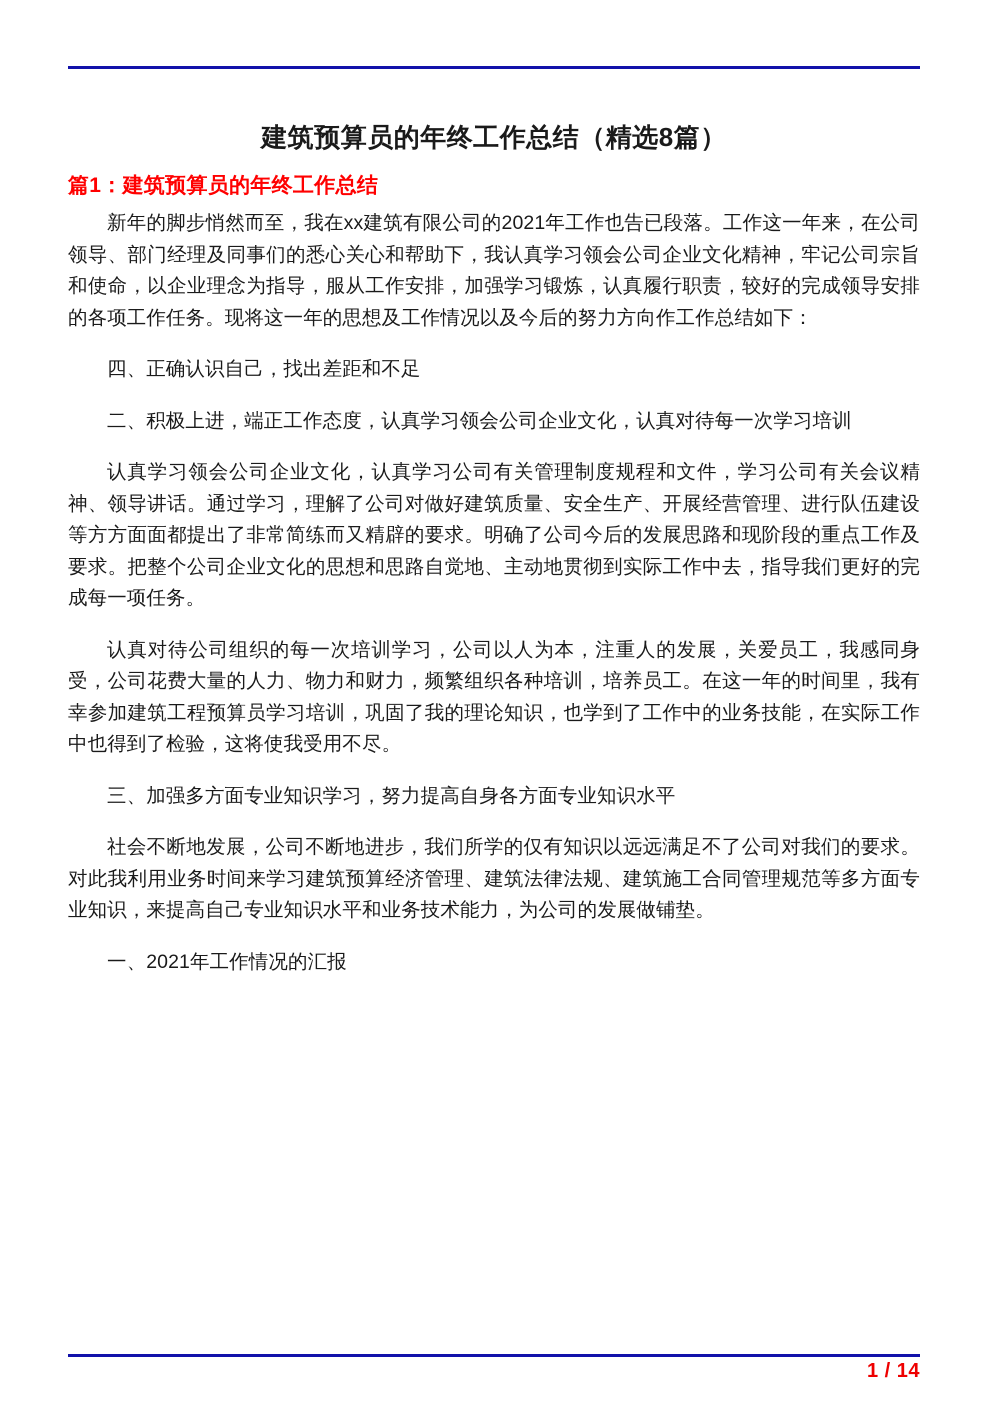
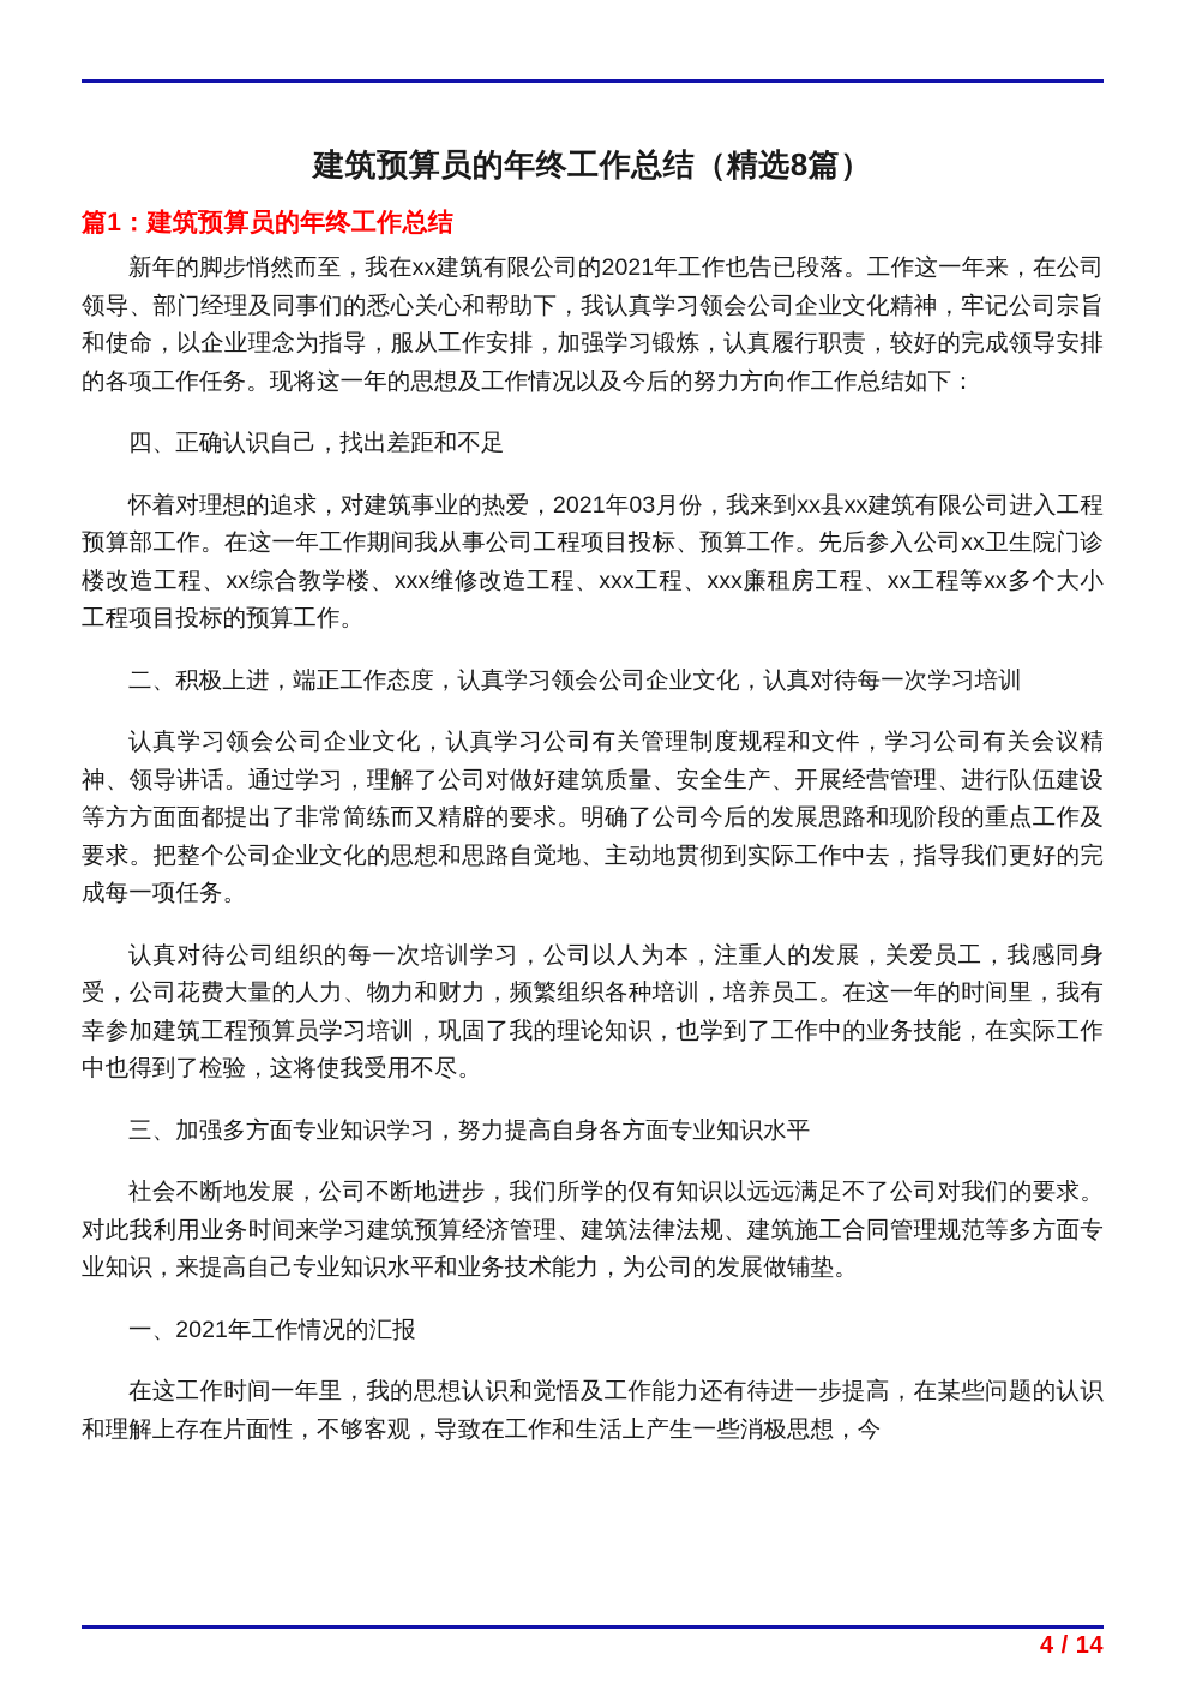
  建筑预算员的年终工作总结（精选8篇）
  篇1：建筑预算员的年终工作总结
  新年的脚步悄然而至，我在xx建筑有限公司的2021年工作也告已段落。工作这一年来，在公司领导、部门经理及同事们的悉心关心和帮助下，我认真学习领会公司企业文化精神，牢记公司宗旨和使命，以企业理念为指导，服从工作安排，加强学习锻炼，认真履行职责，较好的完成领导安排的各项工作任务。现将这一年的思想及工作情况以及今后的努力方向作工作总结如下：
  四、正确认识自己，找出差距和不足
+ 怀着对理想的追求，对建筑事业的热爱，2021年03月份，我来到xx县xx建筑有限公司进入工程预算部工作。在这一年工作期间我从事公司工程项目投标、预算工作。先后参入公司xx卫生院门诊楼改造工程、xx综合教学楼、xxx维修改造工程、xxx工程、xxx廉租房工程、xx工程等xx多个大小工程项目投标的预算工作。
  二、积极上进，端正工作态度，认真学习领会公司企业文化，认真对待每一次学习培训
  认真学习领会公司企业文化，认真学习公司有关管理制度规程和文件，学习公司有关会议精神、领导讲话。通过学习，理解了公司对做好建筑质量、安全生产、开展经营管理、进行队伍建设等方方面面都提出了非常简练而又精辟的要求。明确了公司今后的发展思路和现阶段的重点工作及要求。把整个公司企业文化的思想和思路自觉地、主动地贯彻到实际工作中去，指导我们更好的完成每一项任务。
  认真对待公司组织的每一次培训学习，公司以人为本，注重人的发展，关爱员工，我感同身受，公司花费大量的人力、物力和财力，频繁组织各种培训，培养员工。在这一年的时间里，我有幸参加建筑工程预算员学习培训，巩固了我的理论知识，也学到了工作中的业务技能，在实际工作中也得到了检验，这将使我受用不尽。
  三、加强多方面专业知识学习，努力提高自身各方面专业知识水平
  社会不断地发展，公司不断地进步，我们所学的仅有知识以远远满足不了公司对我们的要求。对此我利用业务时间来学习建筑预算经济管理、建筑法律法规、建筑施工合同管理规范等多方面专业知识，来提高自己专业知识水平和业务技术能力，为公司的发展做铺垫。
  一、2021年工作情况的汇报
+ 在这工作时间一年里，我的思想认识和觉悟及工作能力还有待进一步提高，在某些问题的认识和理解上存在片面性，不够客观，导致在工作和生活上产生一些消极思想，今
- 1 / 14
+ 4 / 14
